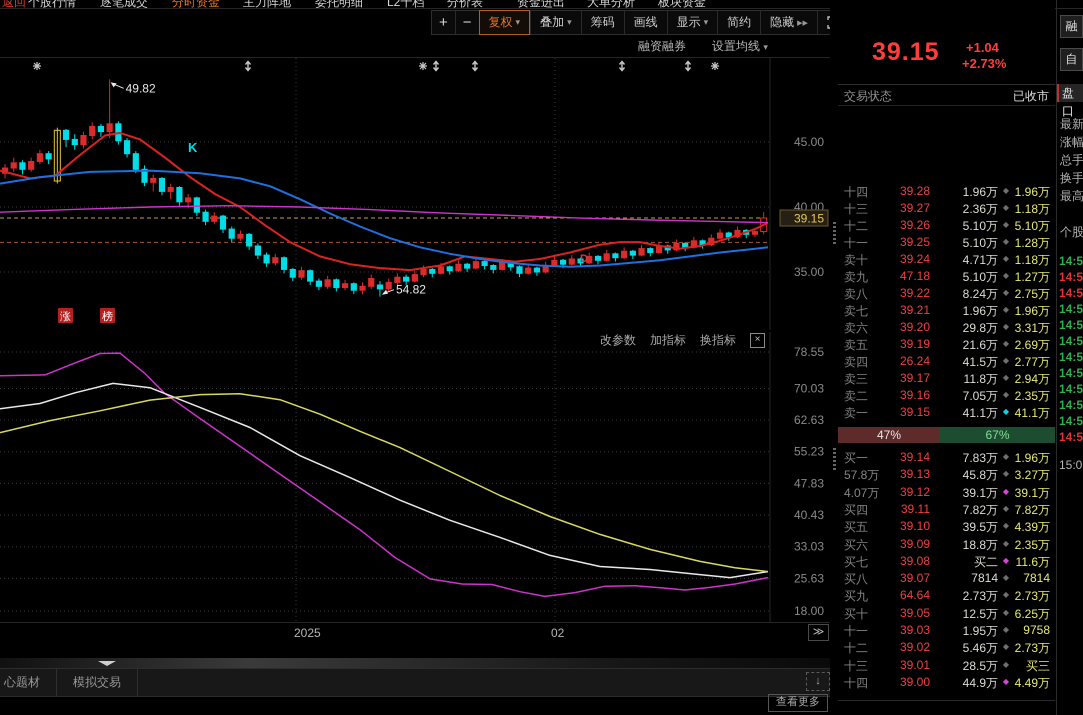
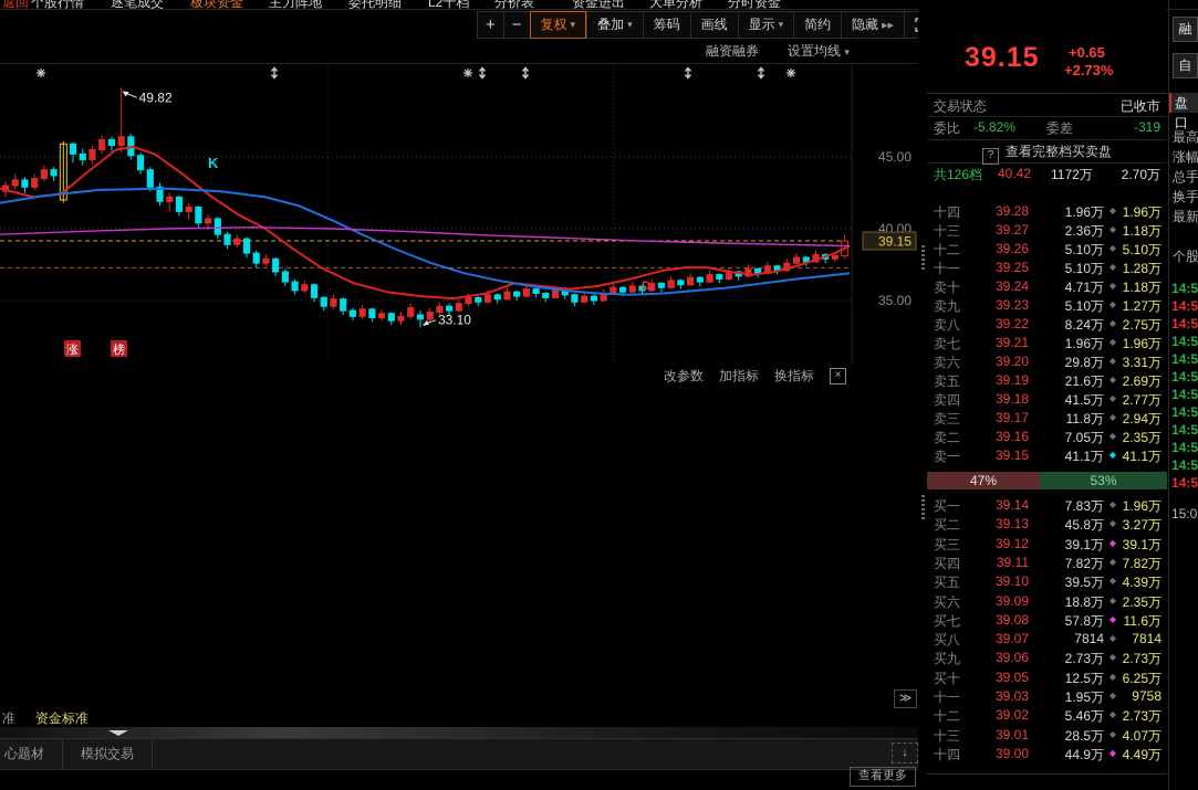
  返回
  个股行情
  逐笔成交
- 分时资金
+ 板块资金
  主力阵地
  委托明细
  L2十档
  分价表
  资金进出
  大单分析
- 板块资金
+ 分时资金
  +
  −
  复权
  ▾
  叠加
  ▾
  筹码
  画线
  显示
  ▾
  简约
  隐藏
  融资融券
  设置均线 ▾
  45.00
  40.00
  35.00
  49.82
- 54.82
+ 33.10
  K
  D
  涨
  榜
  39.15
  改参数
  加指标
  换指标
  ×
- 78.55
- 70.03
- 62.63
- 55.23
- 47.83
- 40.43
- 33.03
- 25.63
- 18.00
- 2025
- 02
  ≫
+ 准
+ 资金标准
  心题材
  模拟交易
  ↓
  查看更多
  39.15
- +1.04
+ +0.65
  +2.73%
  交易状态
  已收市
+ 委比
+ -5.82%
+ 委差
+ -319
+ ? 查看完整档买卖盘
+ 共126档
+ 40.42
+ 1172万
+ 2.70万
  十四
  39.28
  1.96万
  ◆
  1.96万
  十三
  39.27
  2.36万
  ◆
  1.18万
  十二
  39.26
  5.10万
  ◆
  5.10万
  十一
  39.25
  5.10万
  ◆
  1.28万
  卖十
  39.24
  4.71万
  ◆
  1.18万
  卖九
- 47.18
+ 39.23
  5.10万
  ◆
  1.27万
  卖八
  39.22
  8.24万
  ◆
  2.75万
  卖七
  39.21
  1.96万
  ◆
  1.96万
  卖六
  39.20
  29.8万
  ◆
  3.31万
  卖五
  39.19
  21.6万
  ◆
  2.69万
  卖四
- 26.24
+ 39.18
  41.5万
  ◆
  2.77万
  卖三
  39.17
  11.8万
  ◆
  2.94万
  卖二
  39.16
  7.05万
  ◆
  2.35万
  卖一
  39.15
  41.1万
  ◆
  41.1万
  47%
- 67%
+ 53%
  买一
  39.14
  7.83万
  ◆
  1.96万
- 57.8万
+ 买二
  39.13
  45.8万
  ◆
  3.27万
- 4.07万
+ 买三
  39.12
  39.1万
  ◆
  39.1万
  买四
  39.11
  7.82万
  ◆
  7.82万
  买五
  39.10
  39.5万
  ◆
  4.39万
  买六
  39.09
  18.8万
  ◆
  2.35万
  买七
  39.08
- 买二
+ 57.8万
  ◆
  11.6万
  买八
  39.07
  7814
  ◆
  7814
  买九
- 64.64
+ 39.06
  2.73万
  ◆
  2.73万
  买十
  39.05
  12.5万
  ◆
  6.25万
  十一
  39.03
  1.95万
  ◆
  9758
  十二
  39.02
  5.46万
  ◆
  2.73万
  十三
  39.01
  28.5万
  ◆
- 买三
+ 4.07万
  十四
  39.00
  44.9万
  ◆
  4.49万
  融
  自
  盘口
- 最新
+ 最高
  涨幅
  总手
  换手
- 最高
+ 最新
  个股
  14:5
  14:5
  14:5
  14:5
  14:5
  14:5
  14:5
  14:5
  14:5
  14:5
  14:5
  14:5
  15:0
